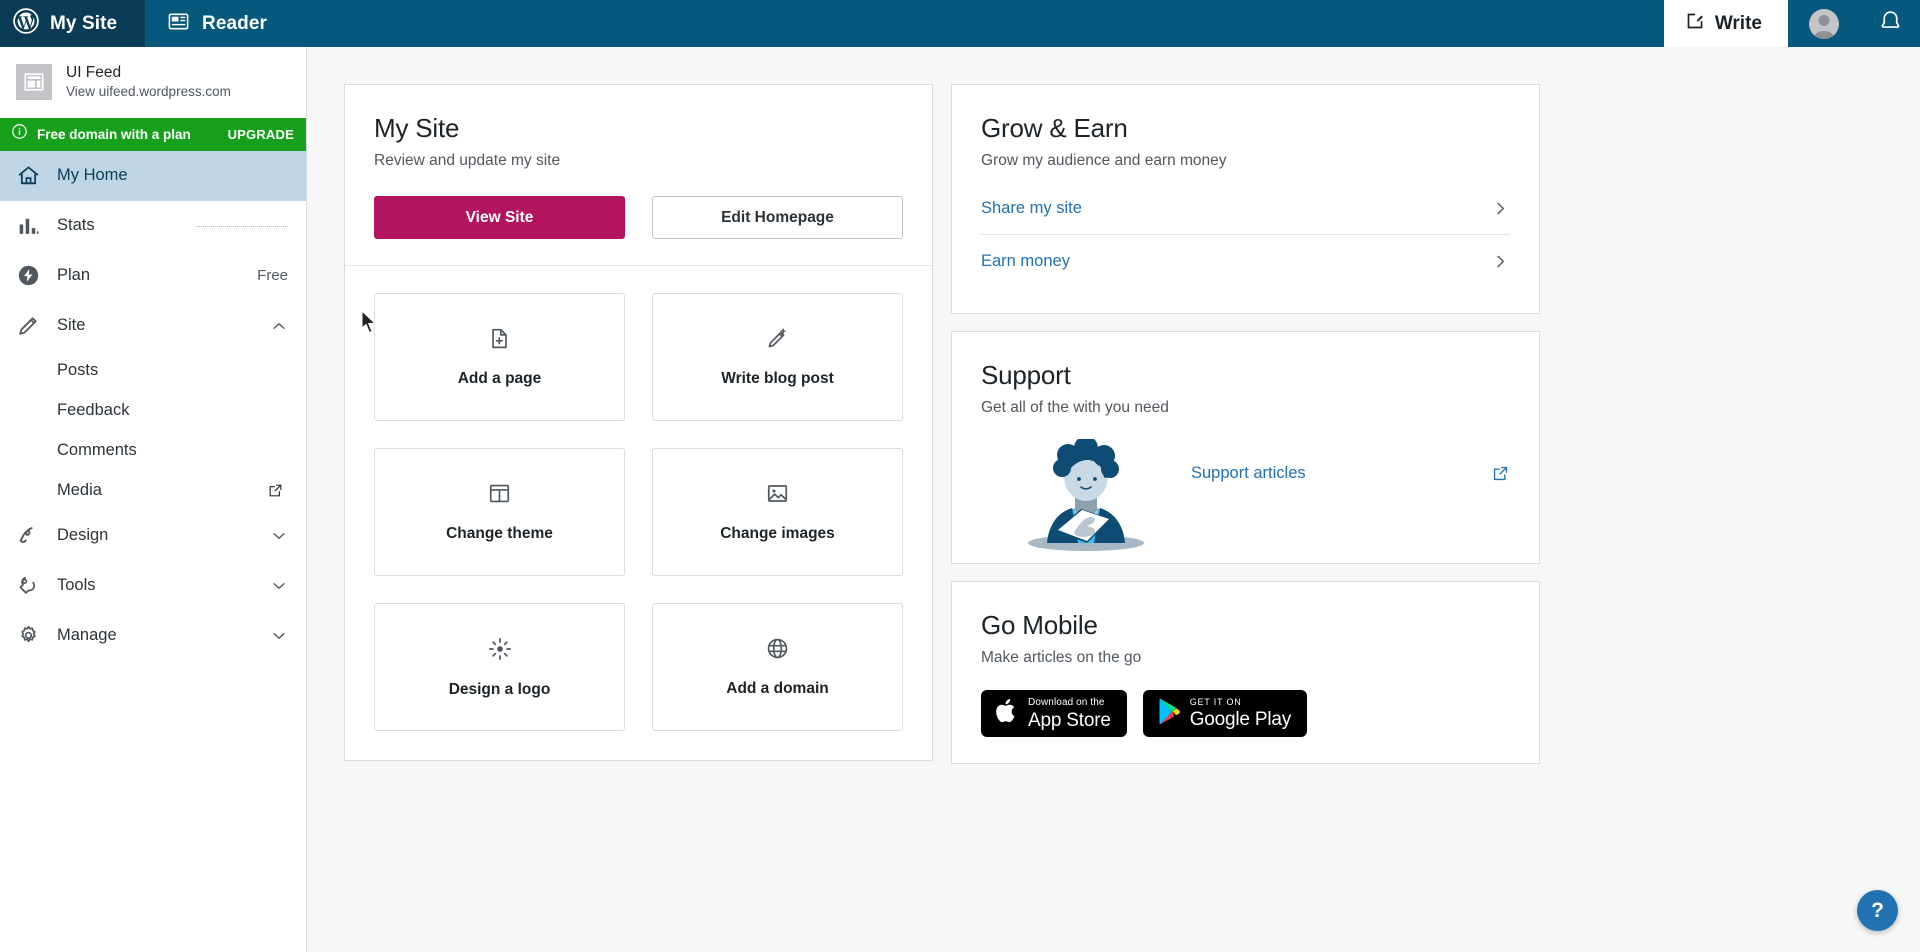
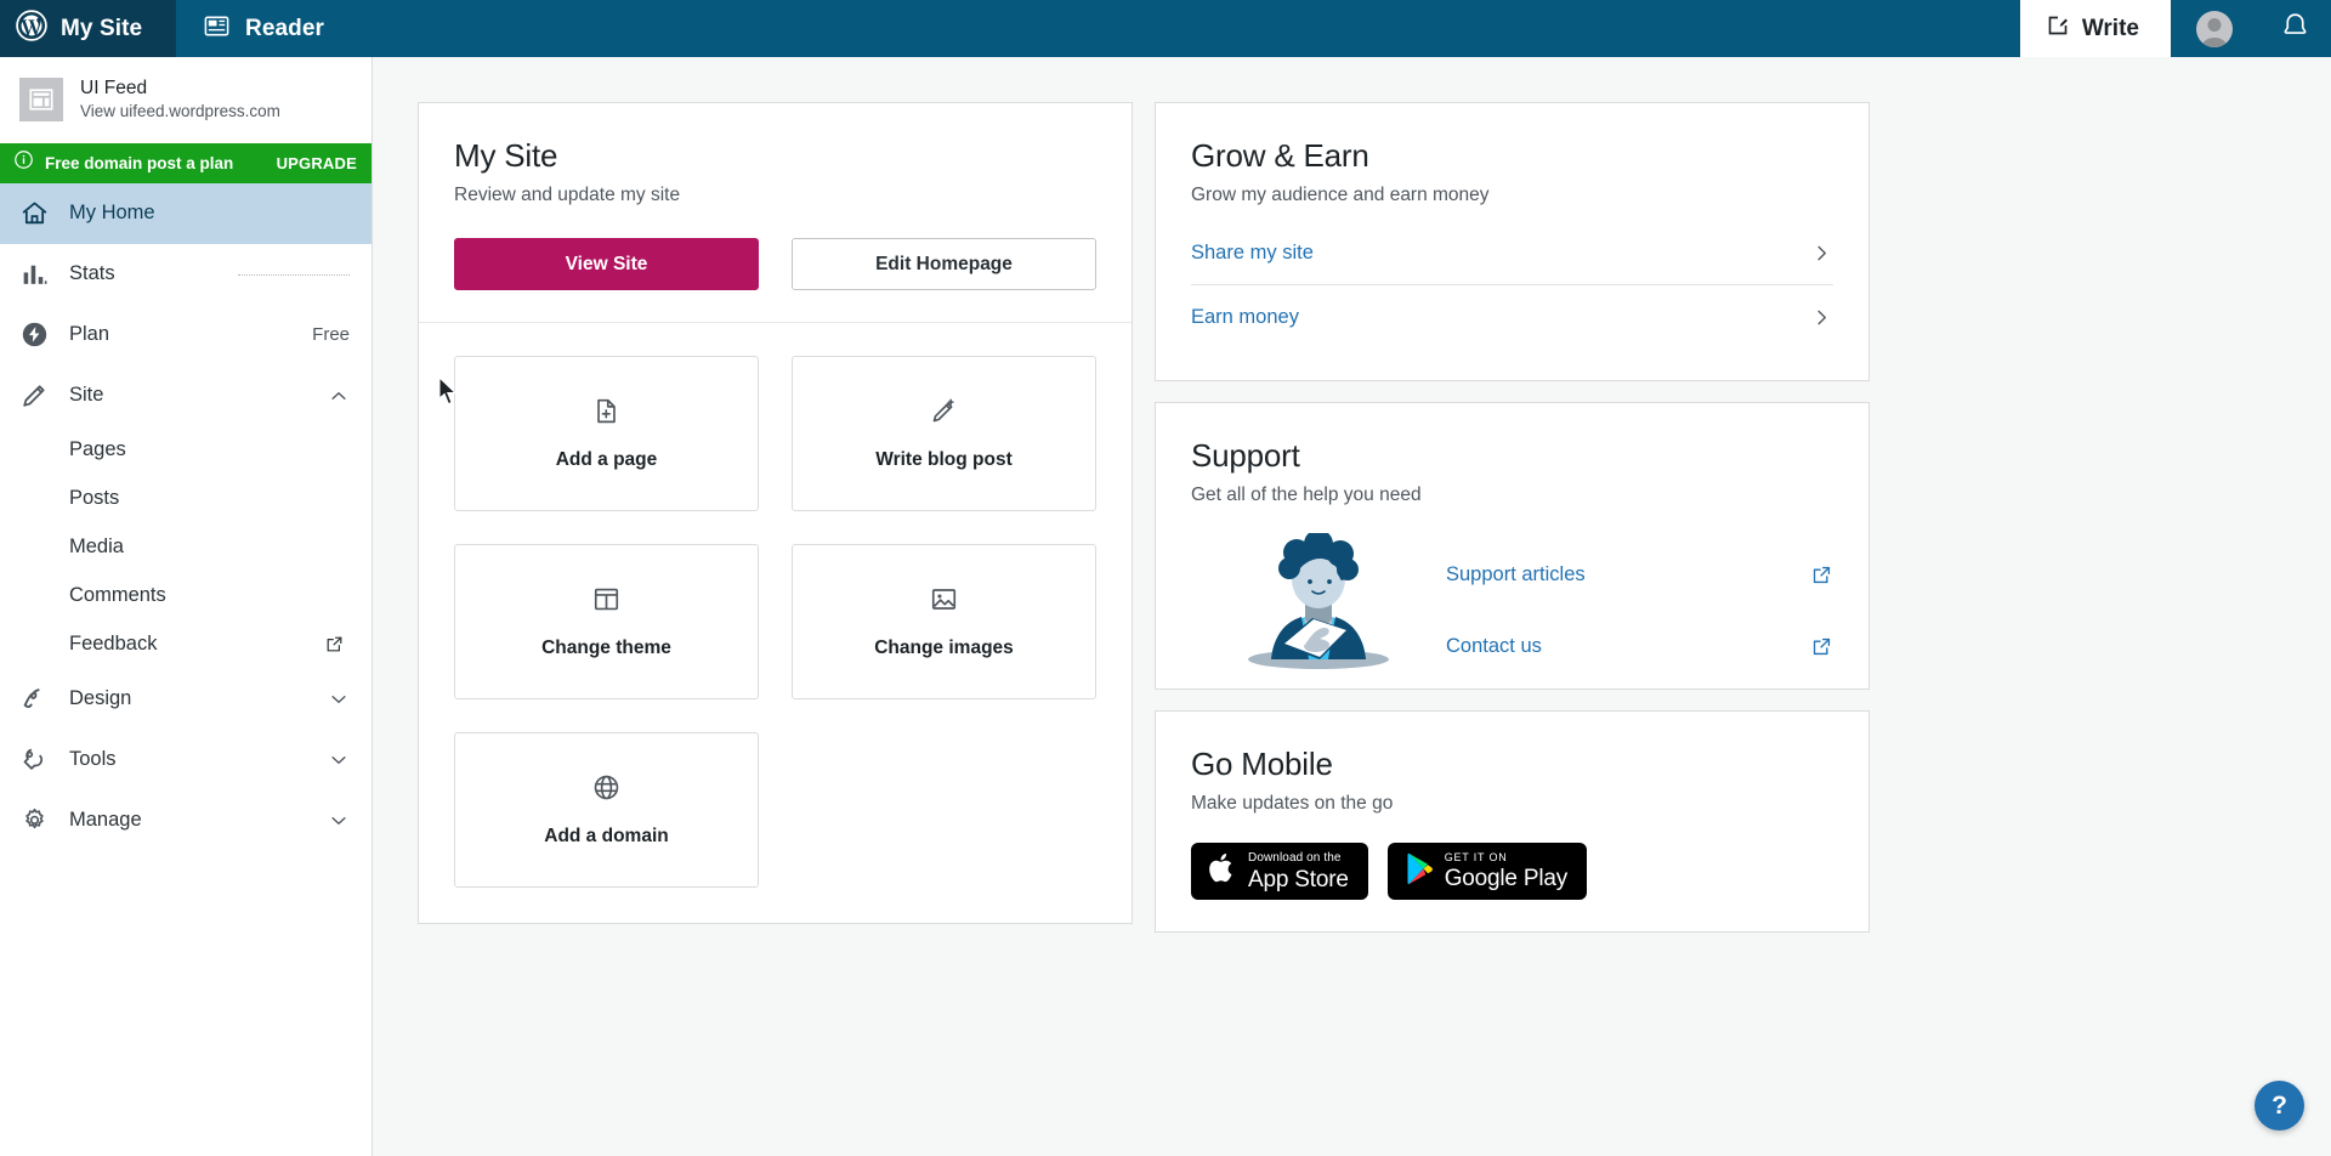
  My Site
  Reader
  Write
  UI Feed
  View uifeed.wordpress.com
- Free domain with a plan
+ Free domain post a plan
  UPGRADE
  My Home
  Stats
  Plan
  Free
  Site
+ Pages
  Posts
- Feedback
+ Media
  Comments
- Media
+ Feedback
  Design
  Tools
  Manage
  My Site
  Review and update my site
  View Site
  Edit Homepage
  Add a page
  Write blog post
  Change theme
  Change images
- Design a logo
  Add a domain
  Grow & Earn
  Grow my audience and earn money
  Share my site
  Earn money
  Support
- Get all of the with you need
+ Get all of the help you need
  Support articles
+ Contact us
  Go Mobile
- Make articles on the go
+ Make updates on the go
  Download on the
  App Store
  GET IT ON
  Google Play
  ?
